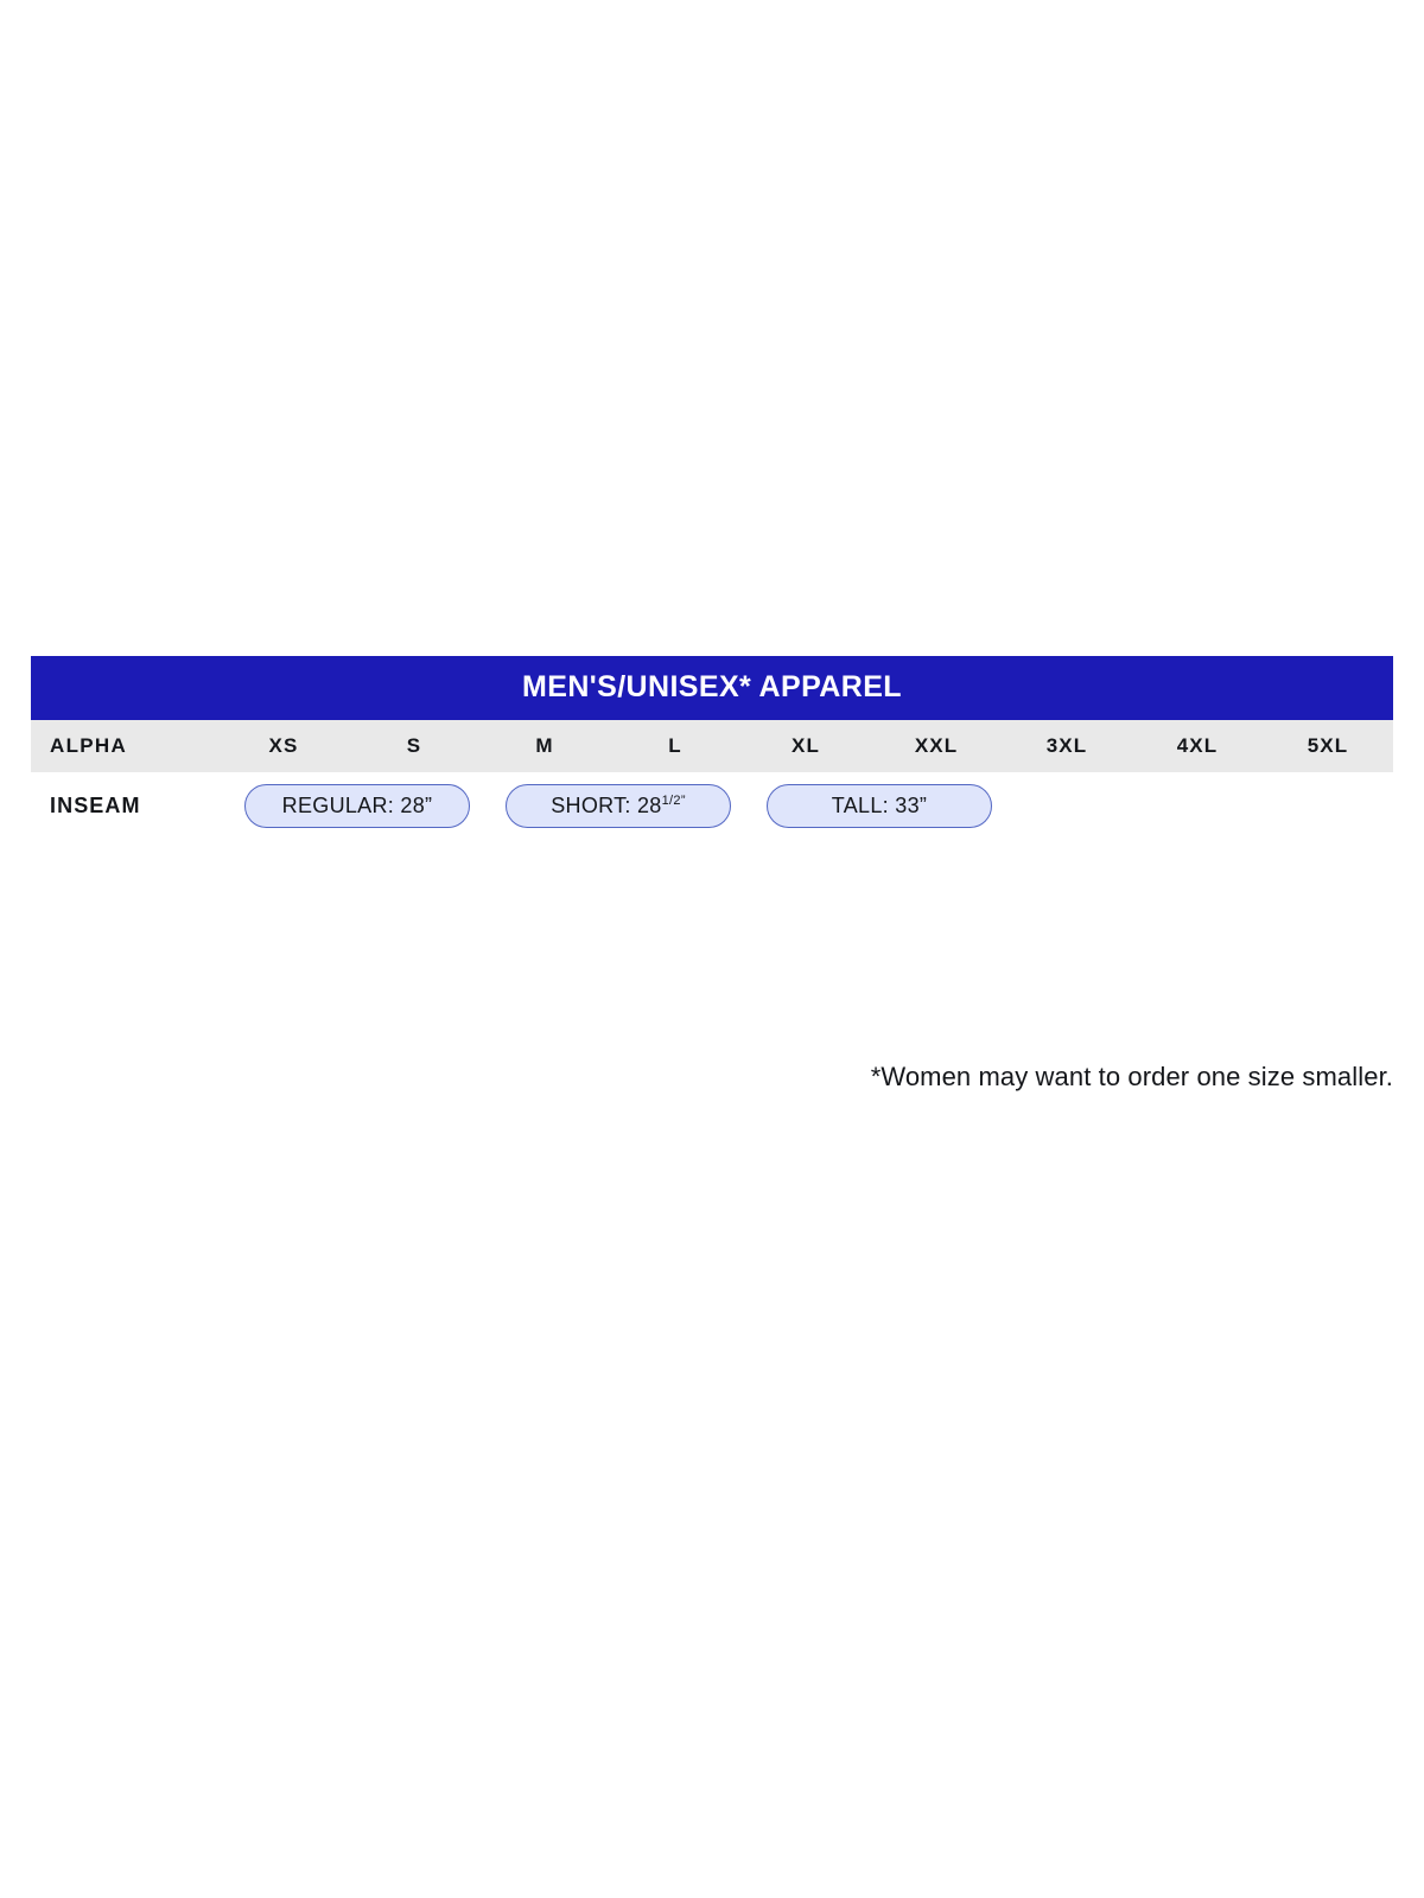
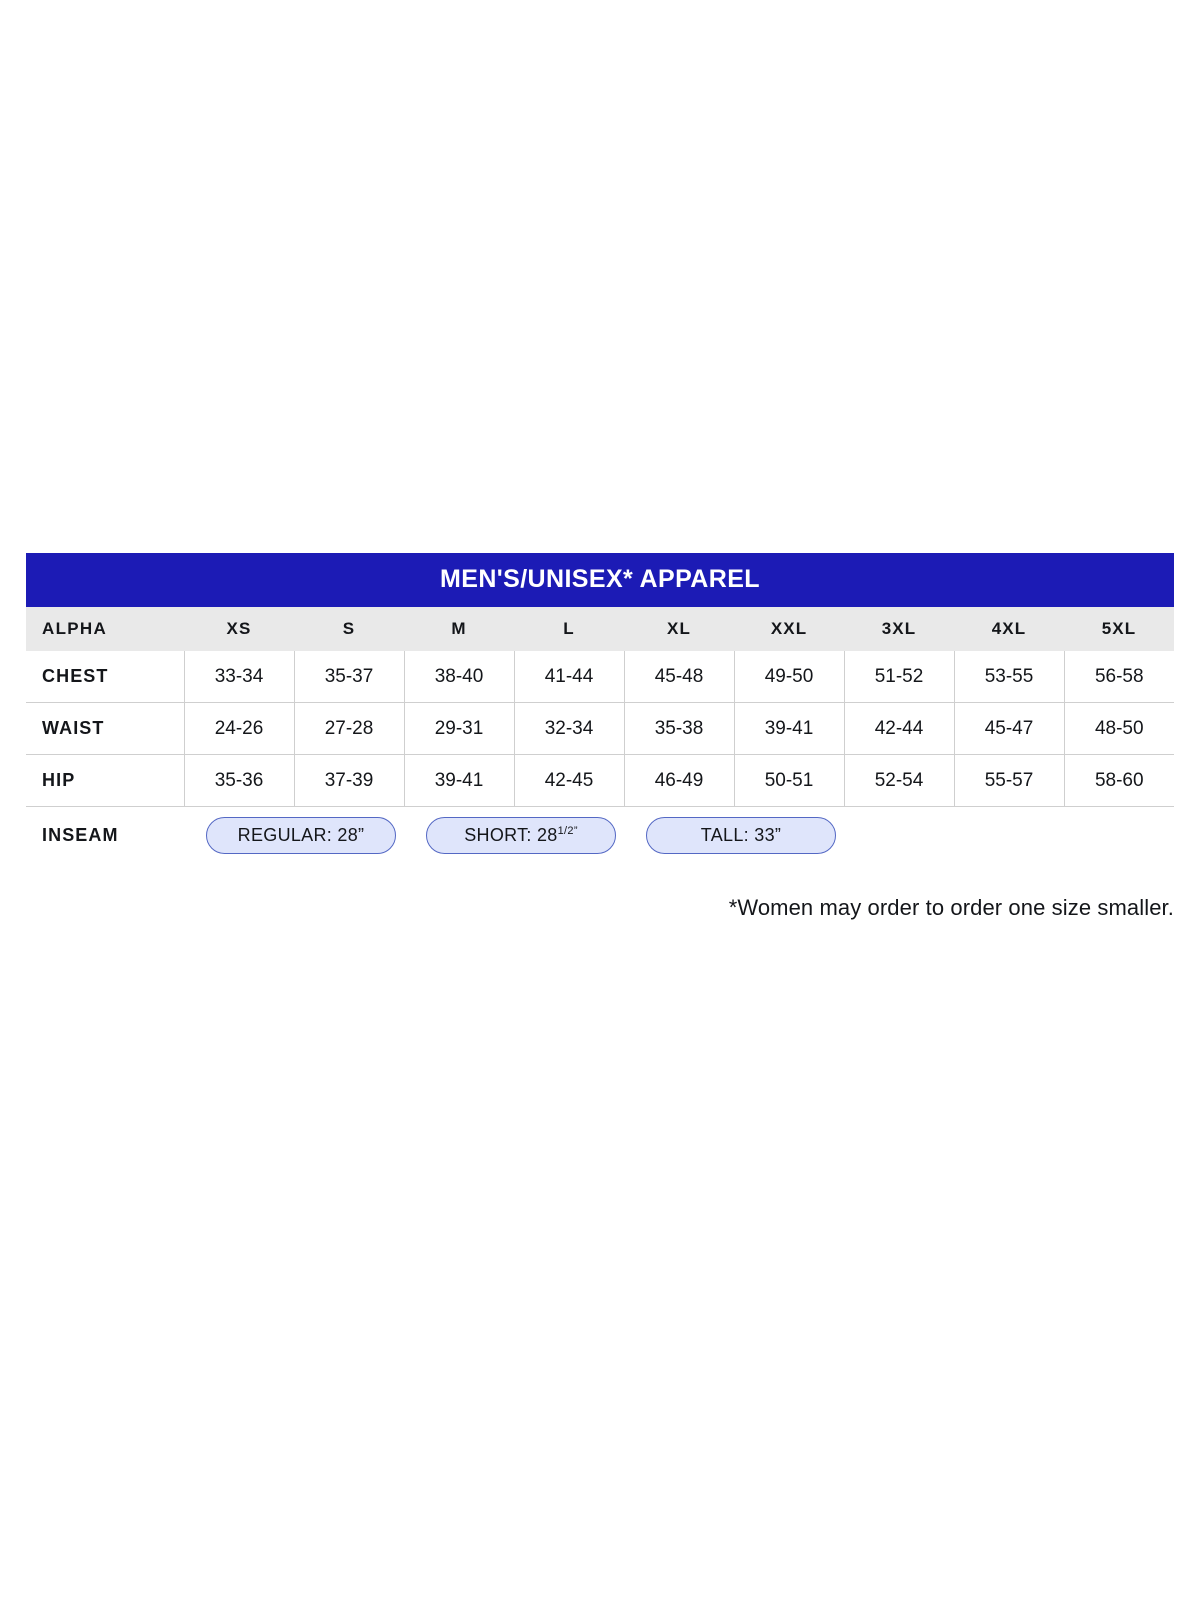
  MEN'S/UNISEX* APPAREL
  ALPHA	XS	S	M	L	XL	XXL	3XL	4XL	5XL
+ CHEST	33-34	35-37	38-40	41-44	45-48	49-50	51-52	53-55	56-58
+ WAIST	24-26	27-28	29-31	32-34	35-38	39-41	42-44	45-47	48-50
+ HIP	35-36	37-39	39-41	42-45	46-49	50-51	52-54	55-57	58-60
  INSEAM	REGULAR: 28”	SHORT: 281/2”	TALL: 33”
- *Women may want to order one size smaller.
+ *Women may order to order one size smaller.
